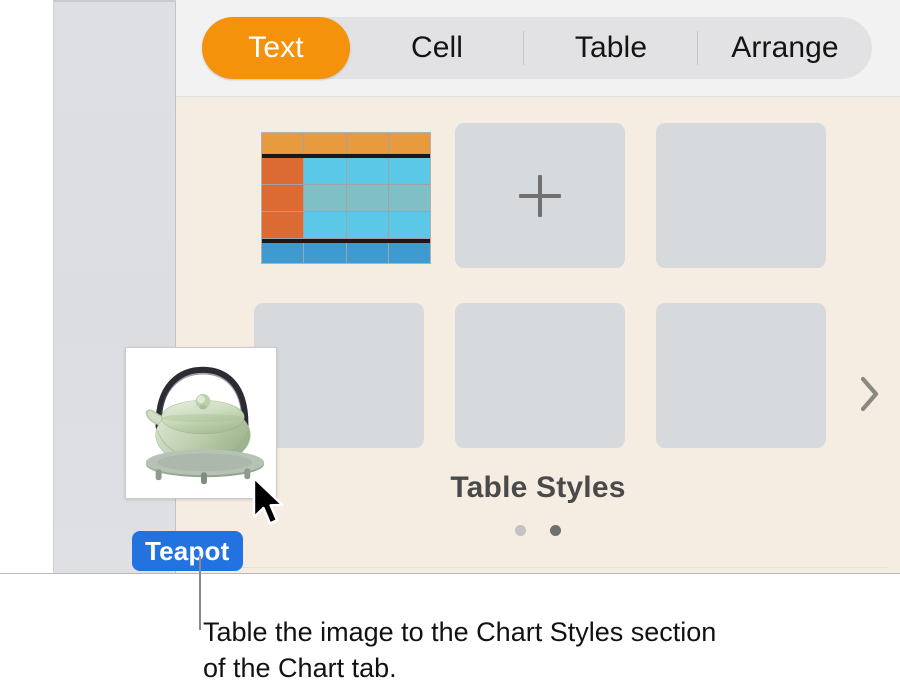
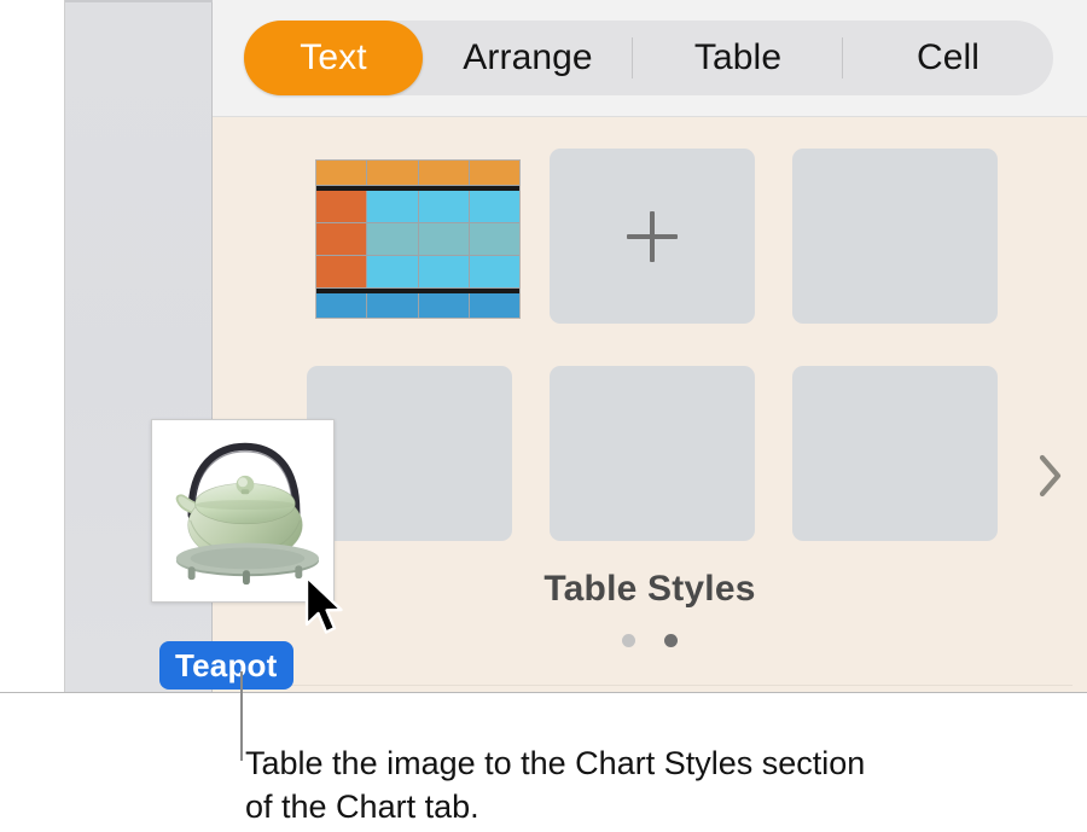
  Text
- Cell
+ Arrange
  Table
- Arrange
+ Cell
  Table Styles
  Teapot
  Table the image to the Chart Styles section of the Chart tab.
